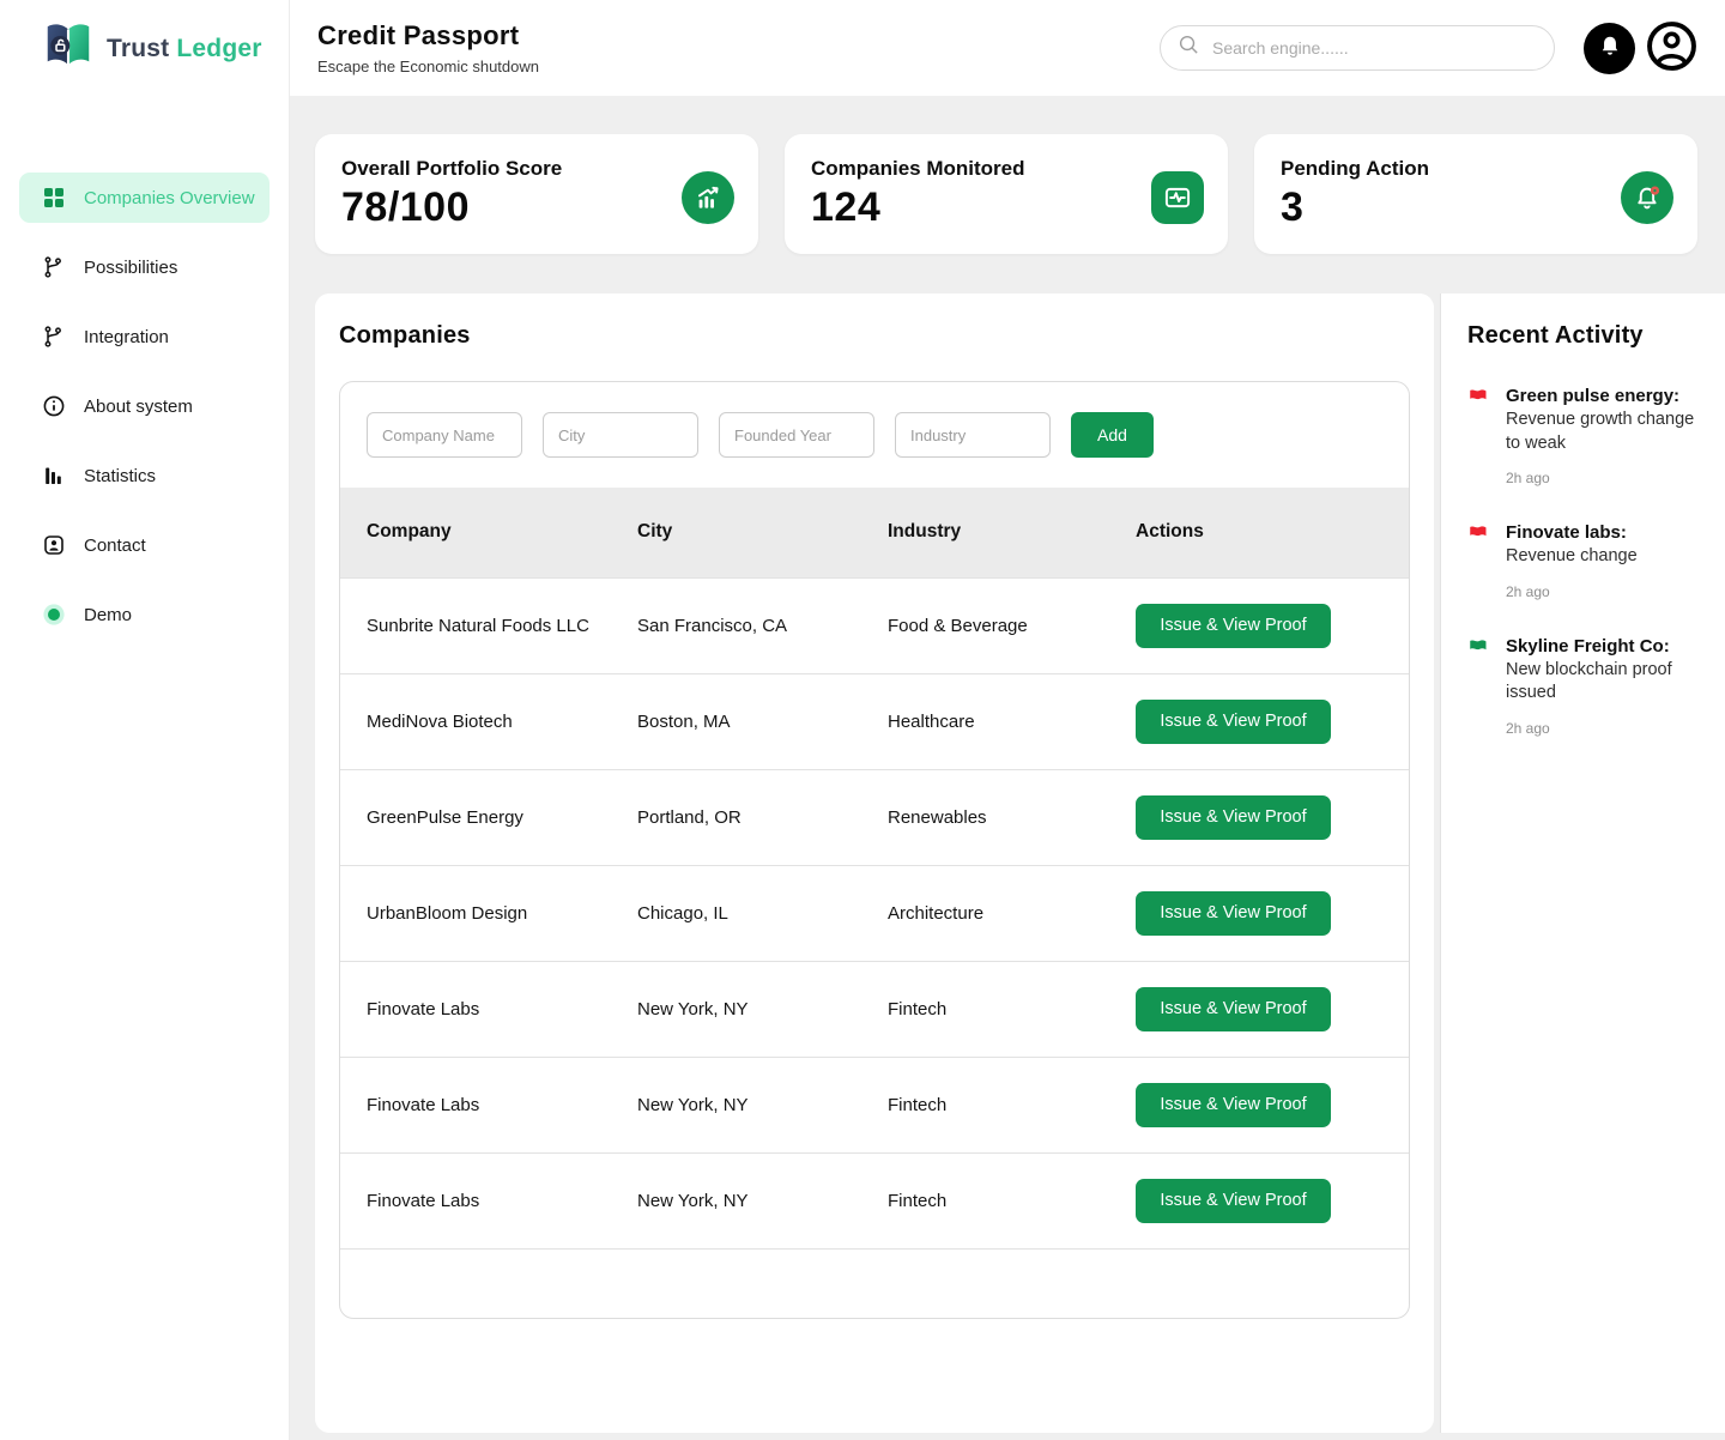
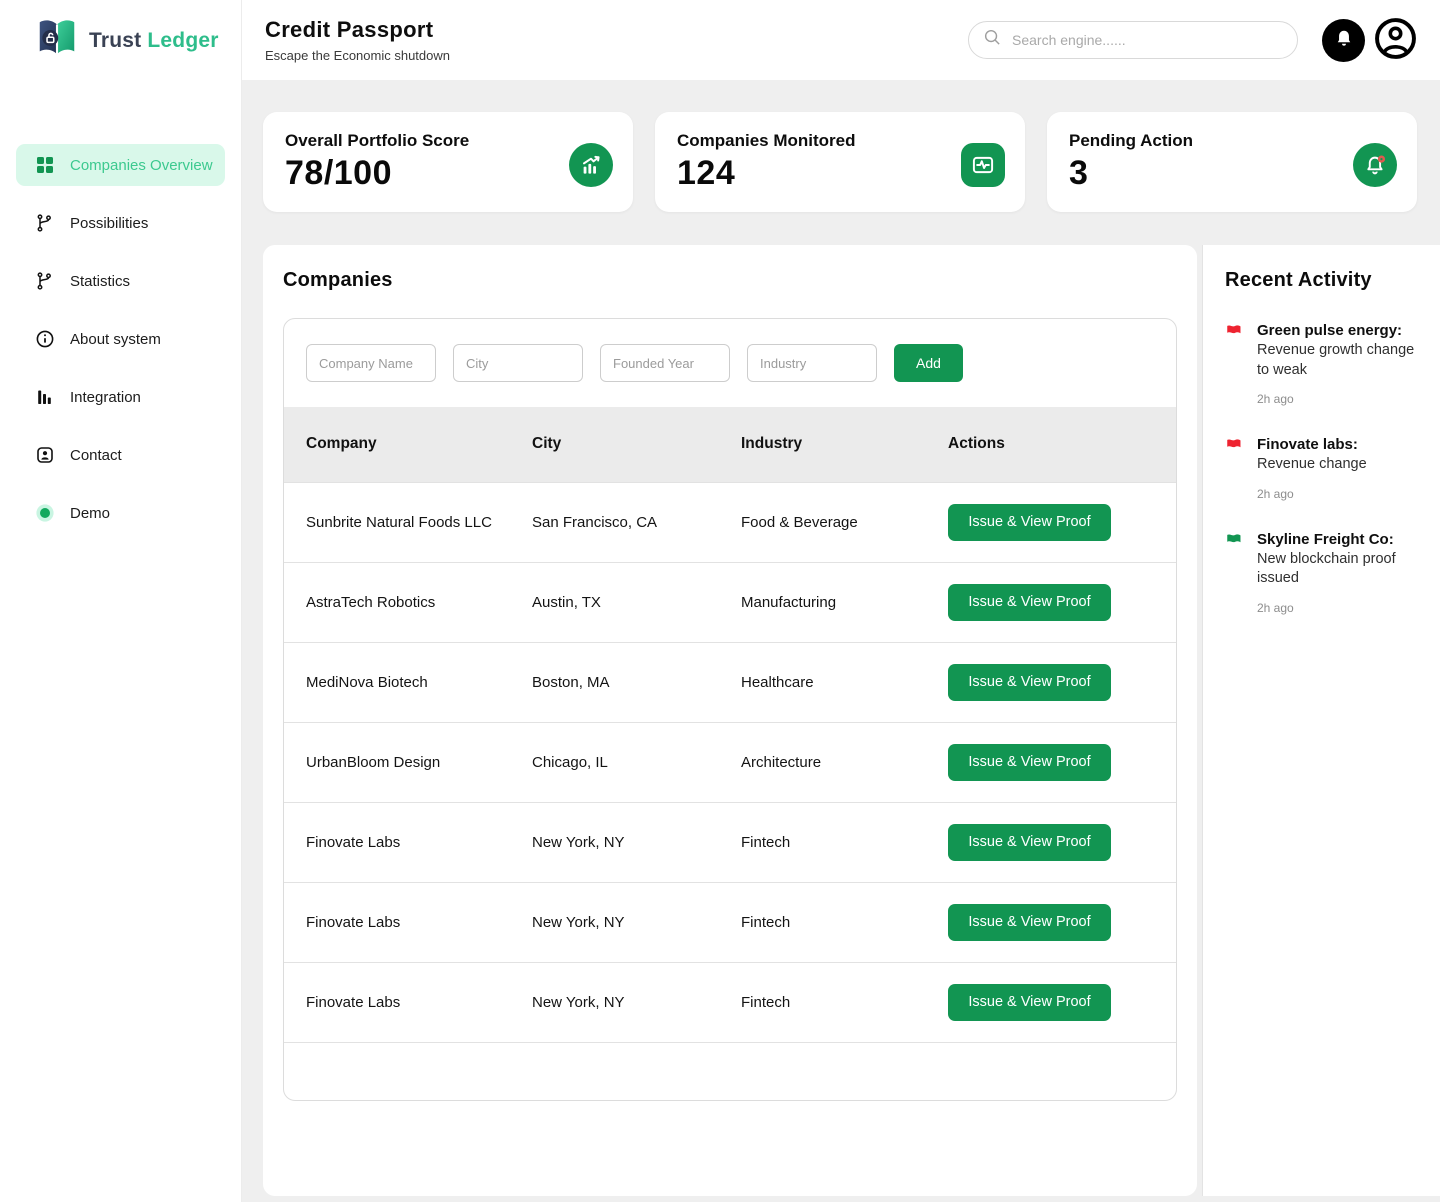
  Trust Ledger
  Companies Overview
  Possibilities
- Integration
+ Statistics
  About system
- Statistics
+ Integration
  Contact
  Demo
  Credit Passport
  Escape the Economic shutdown
  Search engine......
  Overall Portfolio Score
  78/100
  Companies Monitored
  124
  Pending Action
  3
  Companies
  Company Name
  City
  Founded Year
  Industry
  Add
  Company	City	Industry	Actions
  Sunbrite Natural Foods LLC	San Francisco, CA	Food & Beverage	Issue & View Proof
+ AstraTech Robotics	Austin, TX	Manufacturing	Issue & View Proof
  MediNova Biotech	Boston, MA	Healthcare	Issue & View Proof
- GreenPulse Energy	Portland, OR	Renewables	Issue & View Proof
  UrbanBloom Design	Chicago, IL	Architecture	Issue & View Proof
  Finovate Labs	New York, NY	Fintech	Issue & View Proof
  Finovate Labs	New York, NY	Fintech	Issue & View Proof
  Finovate Labs	New York, NY	Fintech	Issue & View Proof
  Recent Activity
  Green pulse energy:
  Revenue growth change to weak
  2h ago
  Finovate labs:
  Revenue change
  2h ago
  Skyline Freight Co:
  New blockchain proof issued
  2h ago
